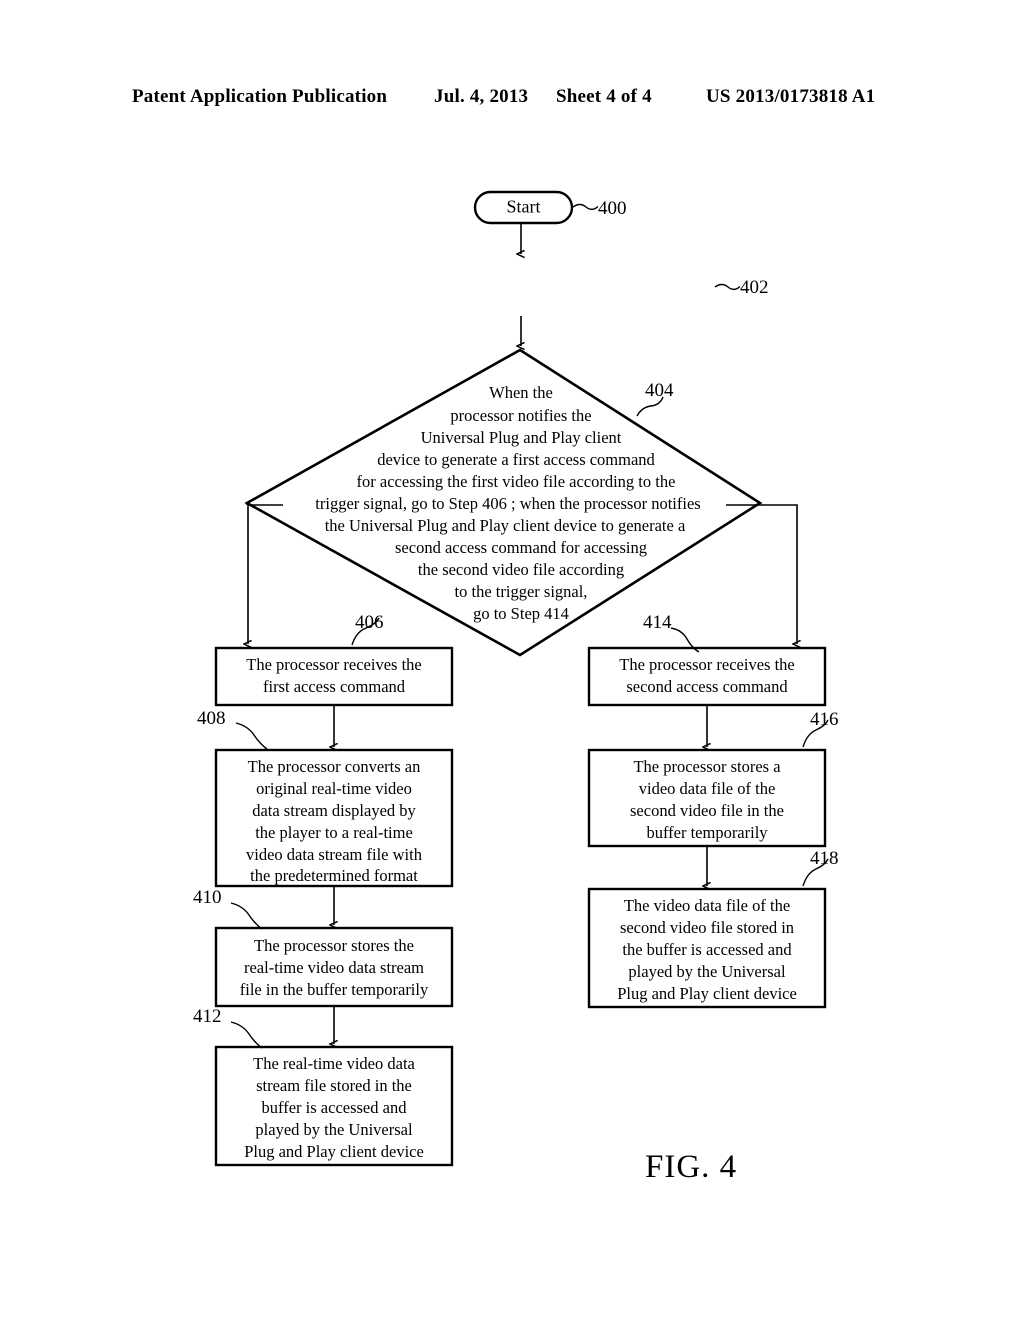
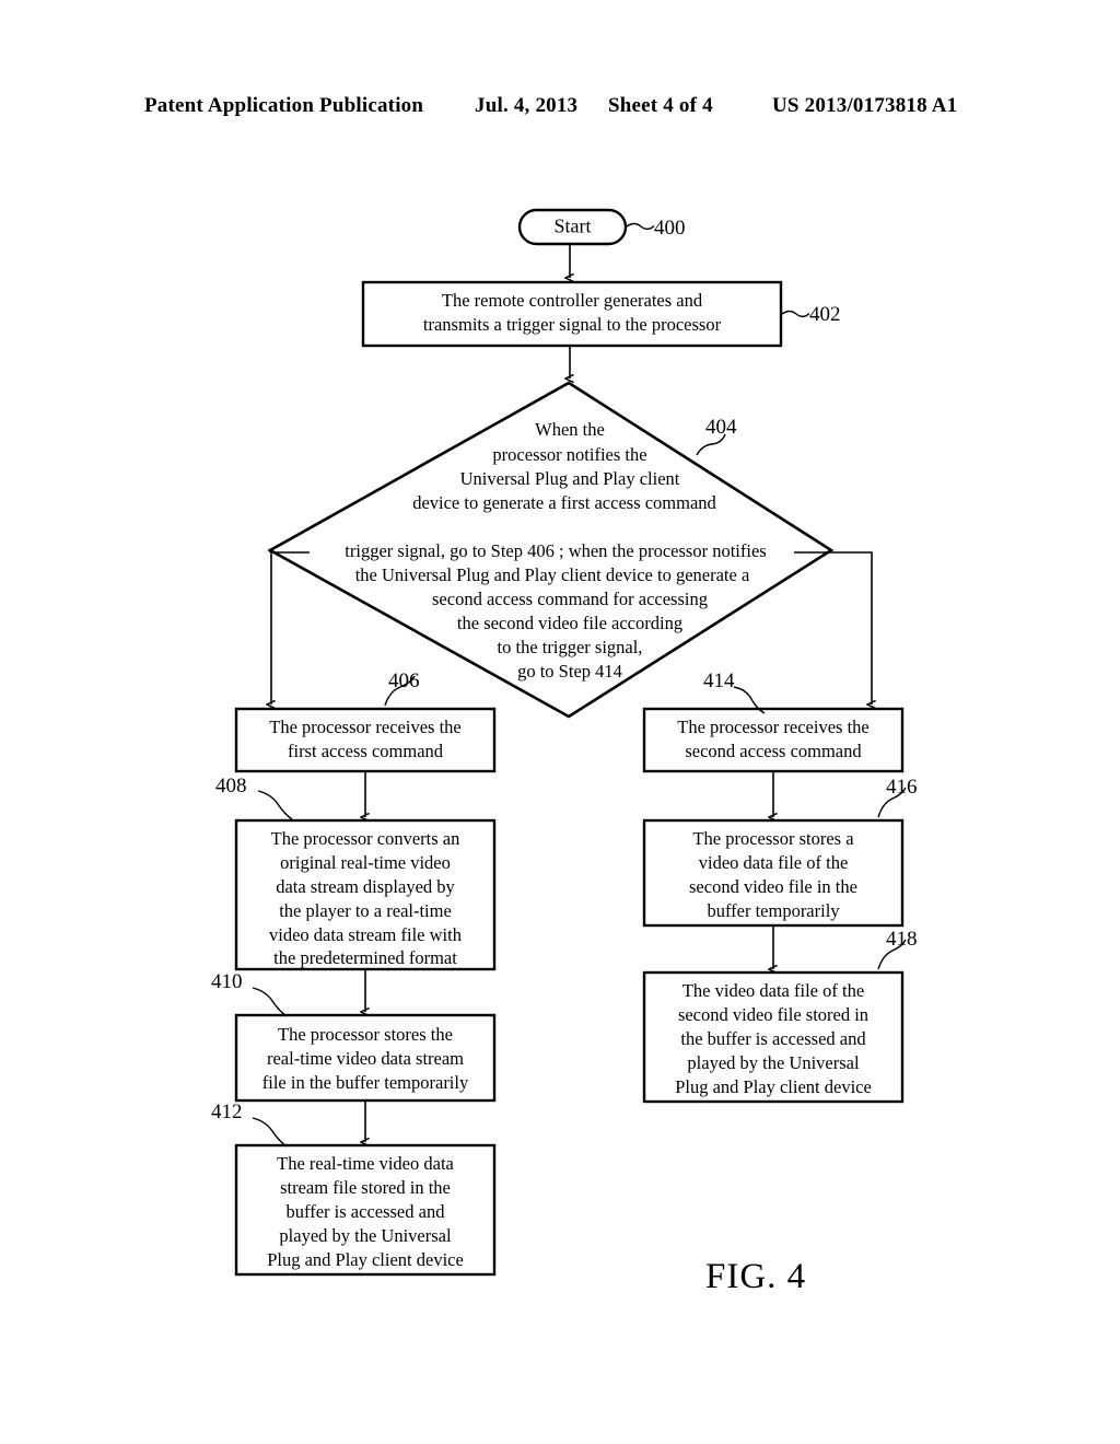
  Patent Application Publication
  Jul. 4, 2013
  Sheet 4 of 4
  US 2013/0173818 A1
  Start
  400
+ The remote controller generates and
+ transmits a trigger signal to the processor
  402
  When the
  processor notifies the
  Universal Plug and Play client
  device to generate a first access command
- for accessing the first video file according to the
  trigger signal, go to Step 406 ; when the processor notifies
  the Universal Plug and Play client device to generate a
  second access command for accessing
  the second video file according
  to the trigger signal,
  go to Step 414
  404
  The processor receives the
  first access command
  406
  The processor converts an
  original real-time video
  data stream displayed by
  the player to a real-time
  video data stream file with
  the predetermined format
  408
  The processor stores the
  real-time video data stream
  file in the buffer temporarily
  410
  The real-time video data
  stream file stored in the
  buffer is accessed and
  played by the Universal
  Plug and Play client device
  412
  The processor receives the
  second access command
  414
  The processor stores a
  video data file of the
  second video file in the
  buffer temporarily
  416
  The video data file of the
  second video file stored in
  the buffer is accessed and
  played by the Universal
  Plug and Play client device
  418
  FIG. 4
